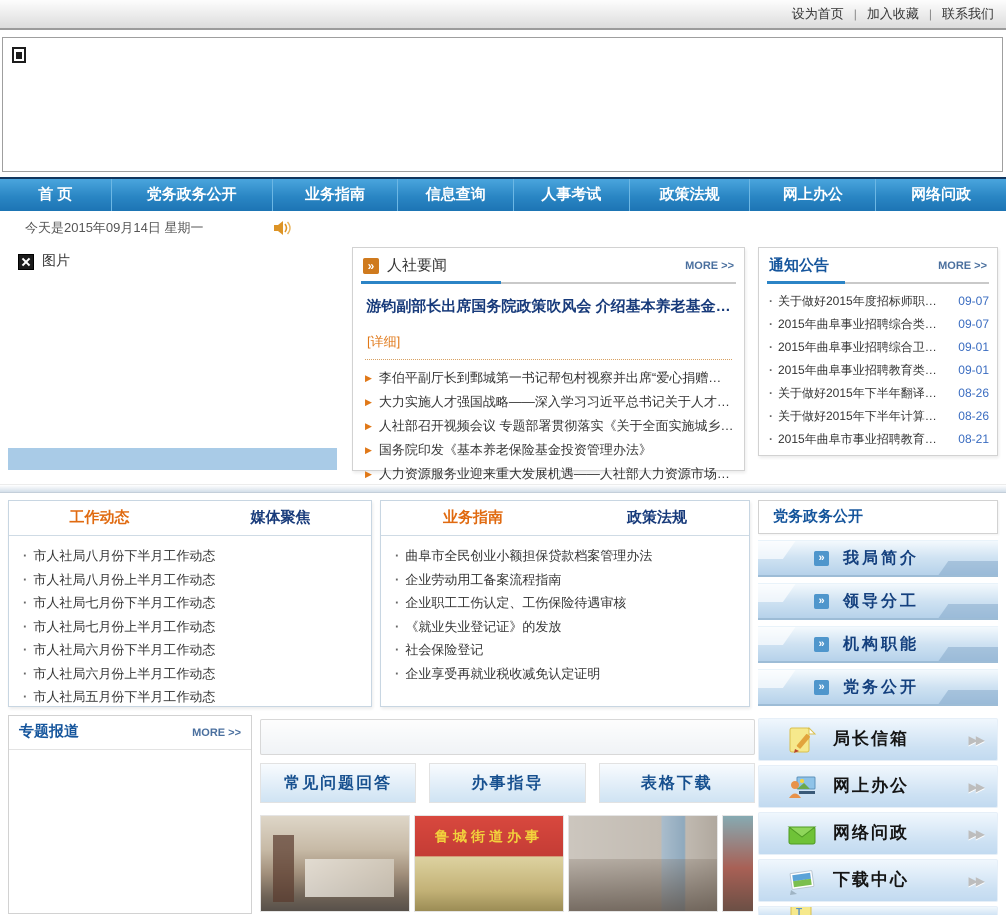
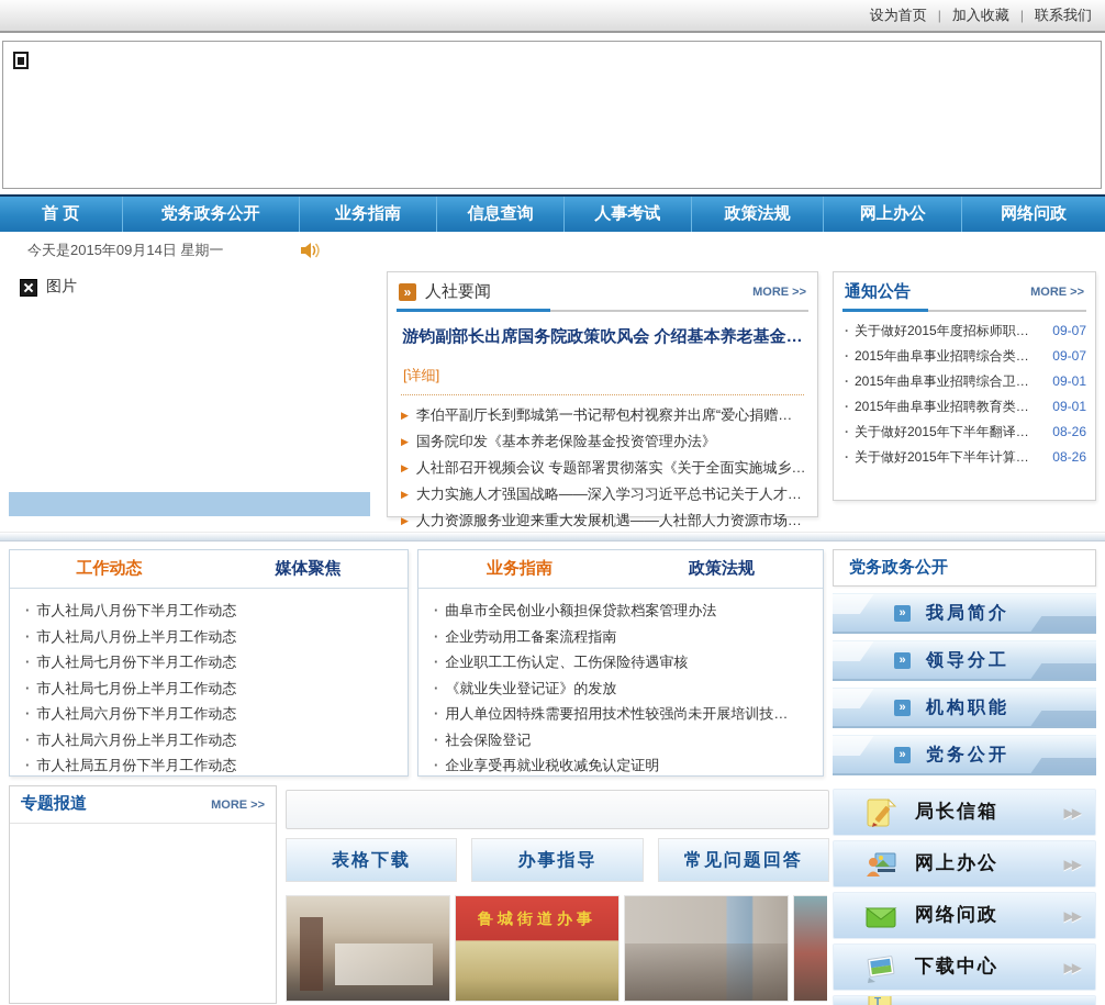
  设为首页
  |
  加入收藏
  |
  联系我们
  首 页
  党务政务公开
  业务指南
  信息查询
  人事考试
  政策法规
  网上办公
  网络问政
  今天是2015年09月14日 星期一
  图片
  »
  人社要闻
  MORE >>
  游钧副部长出席国务院政策吹风会 介绍基本养老基金…
  [详细]
  李伯平副厅长到鄄城第一书记帮包村视察并出席“爱心捐赠…
- 大力实施人才强国战略——深入学习习近平总书记关于人才…
+ 国务院印发《基本养老保险基金投资管理办法》
  人社部召开视频会议 专题部署贯彻落实《关于全面实施城乡…
- 国务院印发《基本养老保险基金投资管理办法》
+ 大力实施人才强国战略——深入学习习近平总书记关于人才…
  人力资源服务业迎来重大发展机遇——人社部人力资源市场…
  通知公告
  MORE >>
  关于做好2015年度招标师职…
  09-07
  2015年曲阜事业招聘综合类…
  09-07
  2015年曲阜事业招聘综合卫…
  09-01
  2015年曲阜事业招聘教育类…
  09-01
  关于做好2015年下半年翻译…
  08-26
  关于做好2015年下半年计算…
  08-26
- 2015年曲阜市事业招聘教育…
- 08-21
  工作动态
  媒体聚焦
  市人社局八月份下半月工作动态
  市人社局八月份上半月工作动态
  市人社局七月份下半月工作动态
  市人社局七月份上半月工作动态
  市人社局六月份下半月工作动态
  市人社局六月份上半月工作动态
  市人社局五月份下半月工作动态
  业务指南
  政策法规
  曲阜市全民创业小额担保贷款档案管理办法
  企业劳动用工备案流程指南
  企业职工工伤认定、工伤保险待遇审核
  《就业失业登记证》的发放
+ 用人单位因特殊需要招用技术性较强尚未开展培训技…
  社会保险登记
  企业享受再就业税收减免认定证明
  党务政务公开
  »
  我局简介
  »
  领导分工
  »
  机构职能
  »
  党务公开
  专题报道
  MORE >>
- 常见问题回答
+ 表格下载
  办事指导
- 表格下载
+ 常见问题回答
  鲁城街道办事
  局长信箱
  ▶▶
  网上办公
  ▶▶
  网络问政
  ▶▶
  下载中心
  ▶▶
  T
